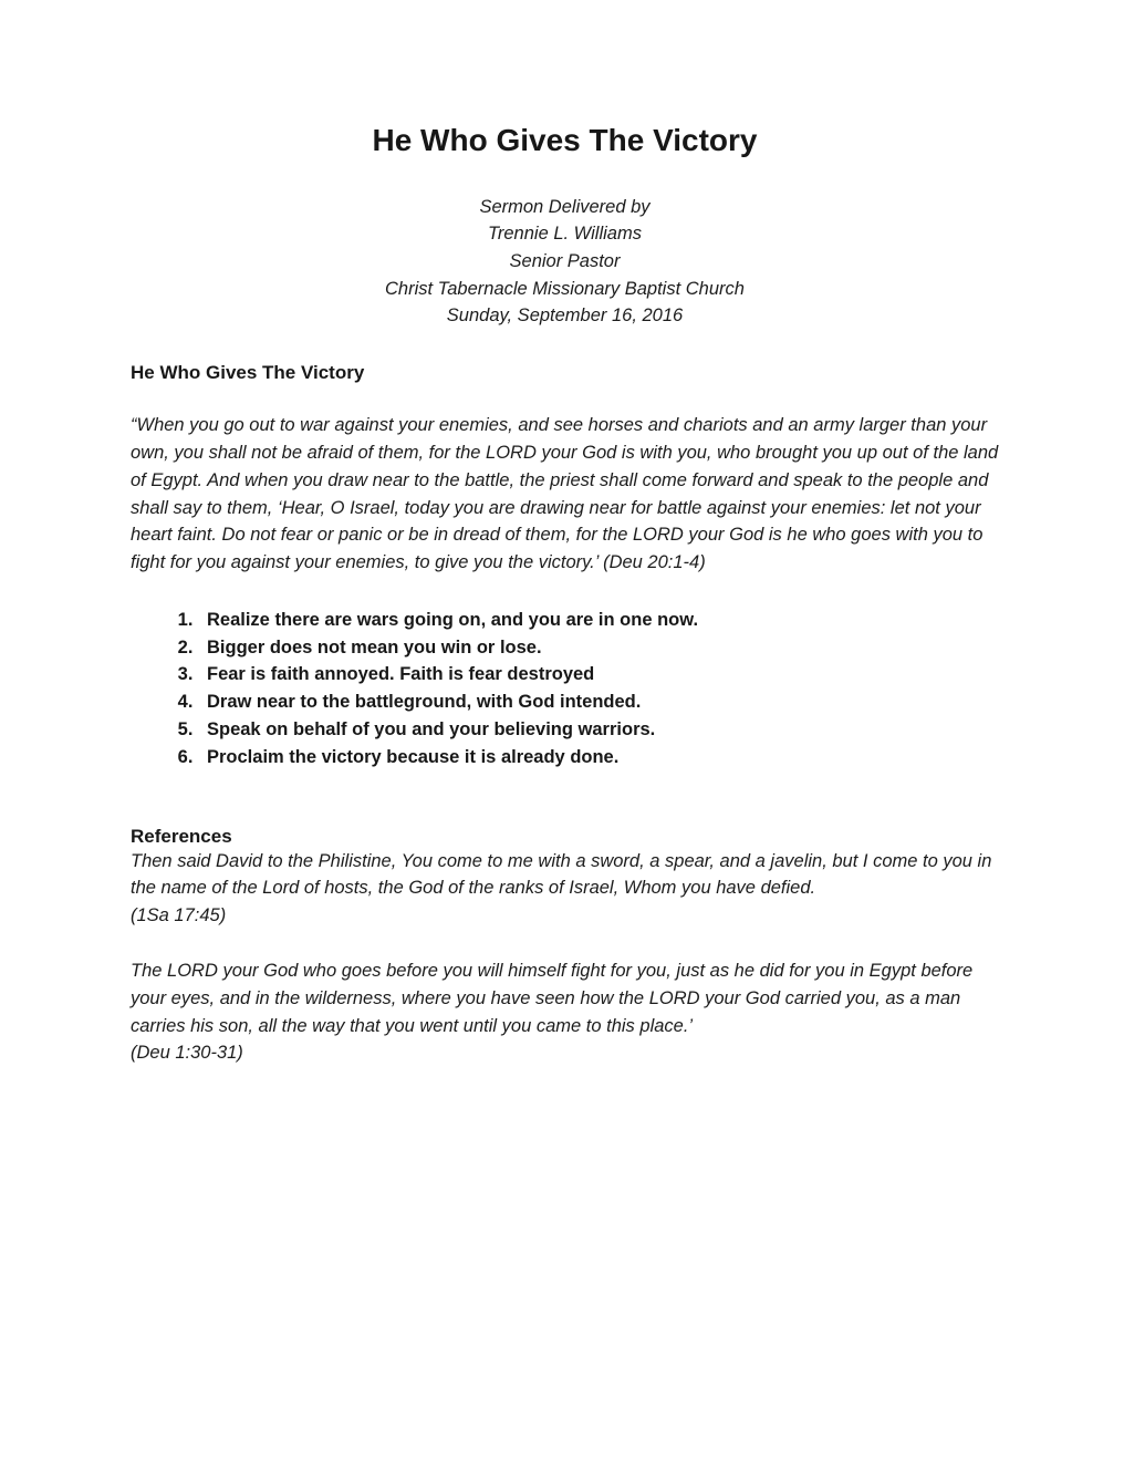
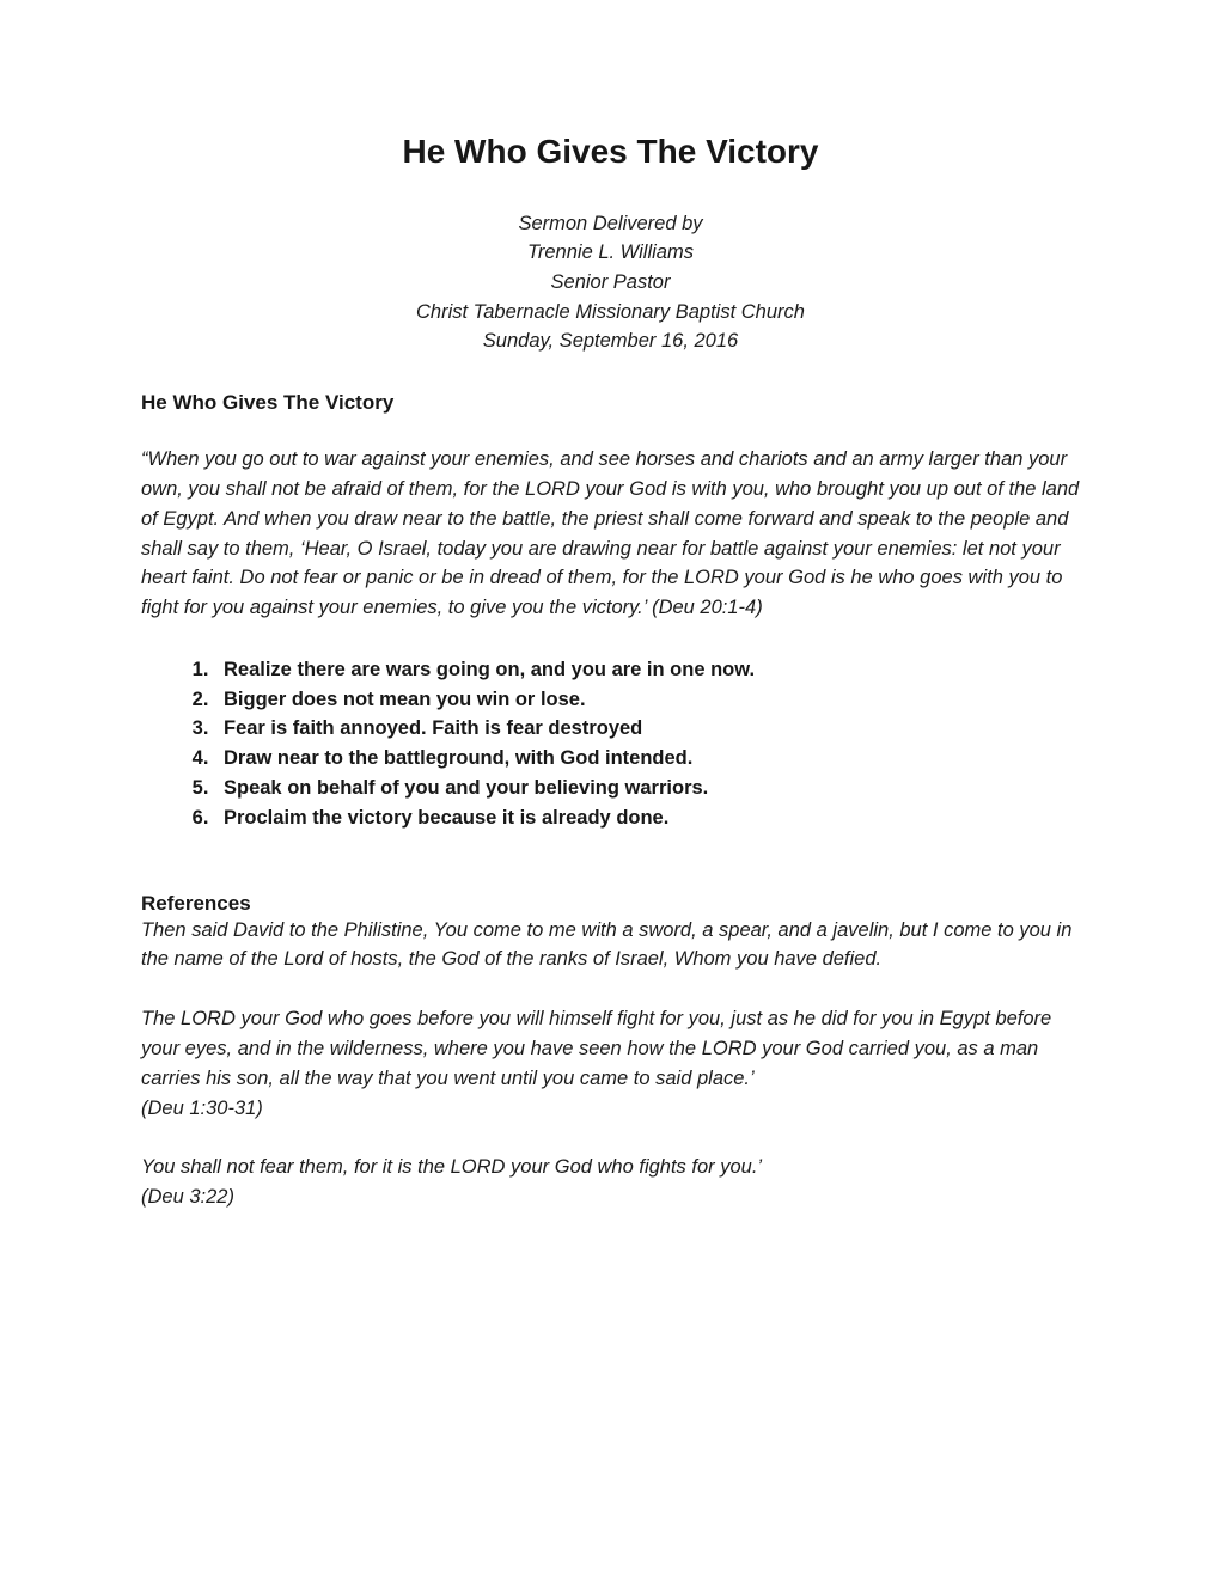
  He Who Gives The Victory
  Sermon Delivered by
  Trennie L. Williams
  Senior Pastor
  Christ Tabernacle Missionary Baptist Church
  Sunday, September 16, 2016
  He Who Gives The Victory
  “When you go out to war against your enemies, and see horses and chariots and an army larger than your own, you shall not be afraid of them, for the LORD your God is with you, who brought you up out of the land of Egypt. And when you draw near to the battle, the priest shall come forward and speak to the people and shall say to them, ‘Hear, O Israel, today you are drawing near for battle against your enemies: let not your heart faint. Do not fear or panic or be in dread of them, for the LORD your God is he who goes with you to fight for you against your enemies, to give you the victory.’ (Deu 20:1-4)
  Realize there are wars going on, and you are in one now.
  Bigger does not mean you win or lose.
  Fear is faith annoyed. Faith is fear destroyed
  Draw near to the battleground, with God intended.
  Speak on behalf of you and your believing warriors.
  Proclaim the victory because it is already done.
  References
  Then said David to the Philistine, You come to me with a sword, a spear, and a javelin, but I come to you in the name of the Lord of hosts, the God of the ranks of Israel, Whom you have defied.
- (1Sa 17:45)
- The LORD your God who goes before you will himself fight for you, just as he did for you in Egypt before your eyes, and in the wilderness, where you have seen how the LORD your God carried you, as a man carries his son, all the way that you went until you came to this place.’
+ The LORD your God who goes before you will himself fight for you, just as he did for you in Egypt before your eyes, and in the wilderness, where you have seen how the LORD your God carried you, as a man carries his son, all the way that you went until you came to said place.’
  (Deu 1:30-31)
+ You shall not fear them, for it is the LORD your God who fights for you.’
+ (Deu 3:22)
